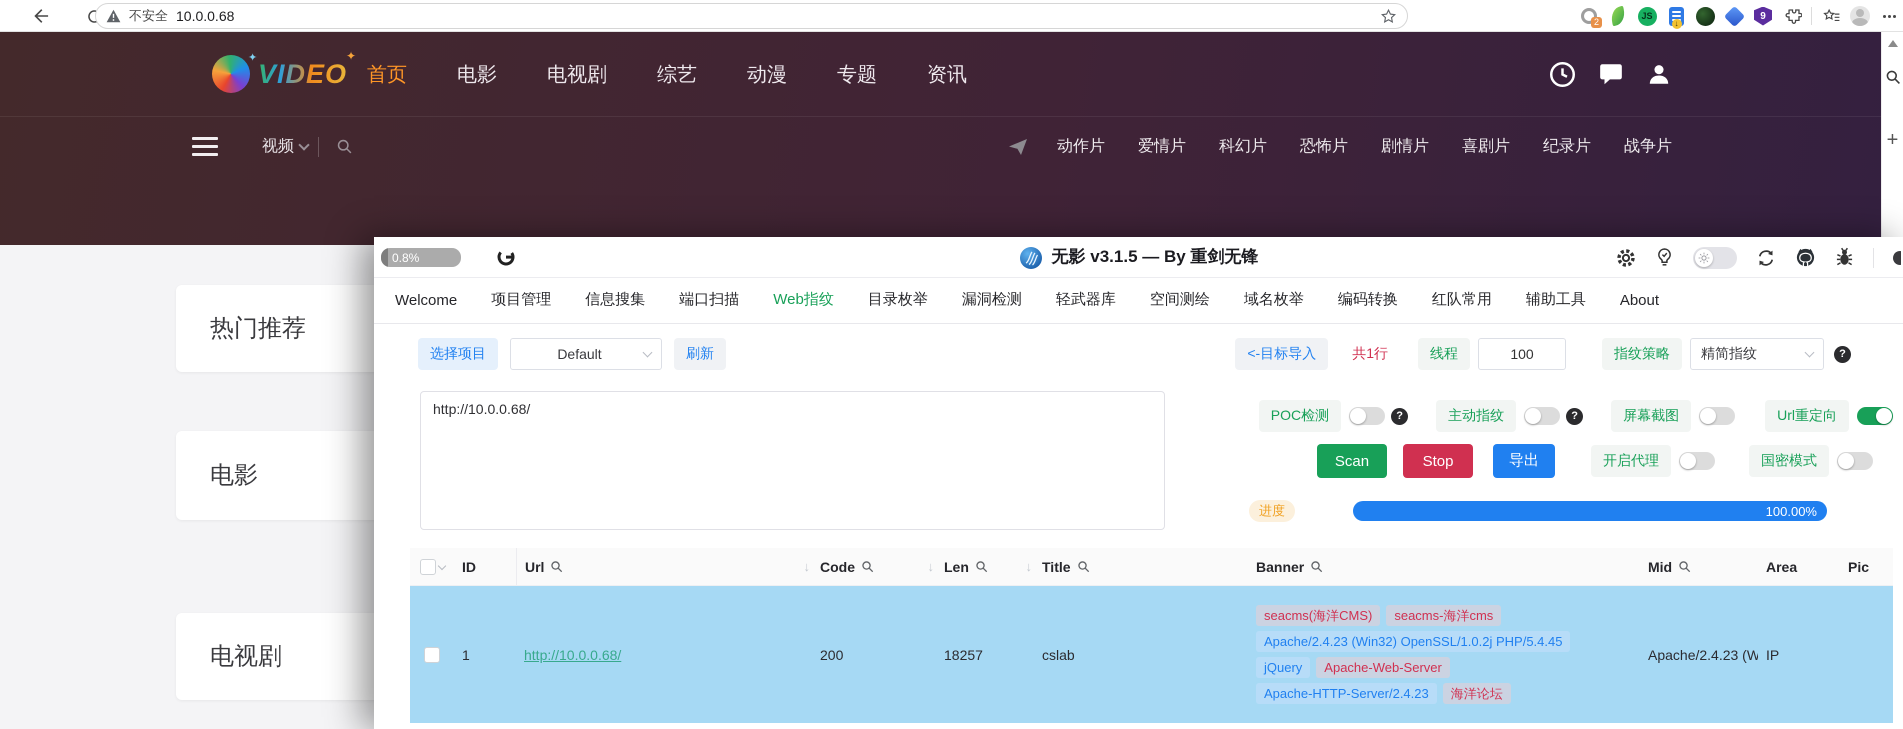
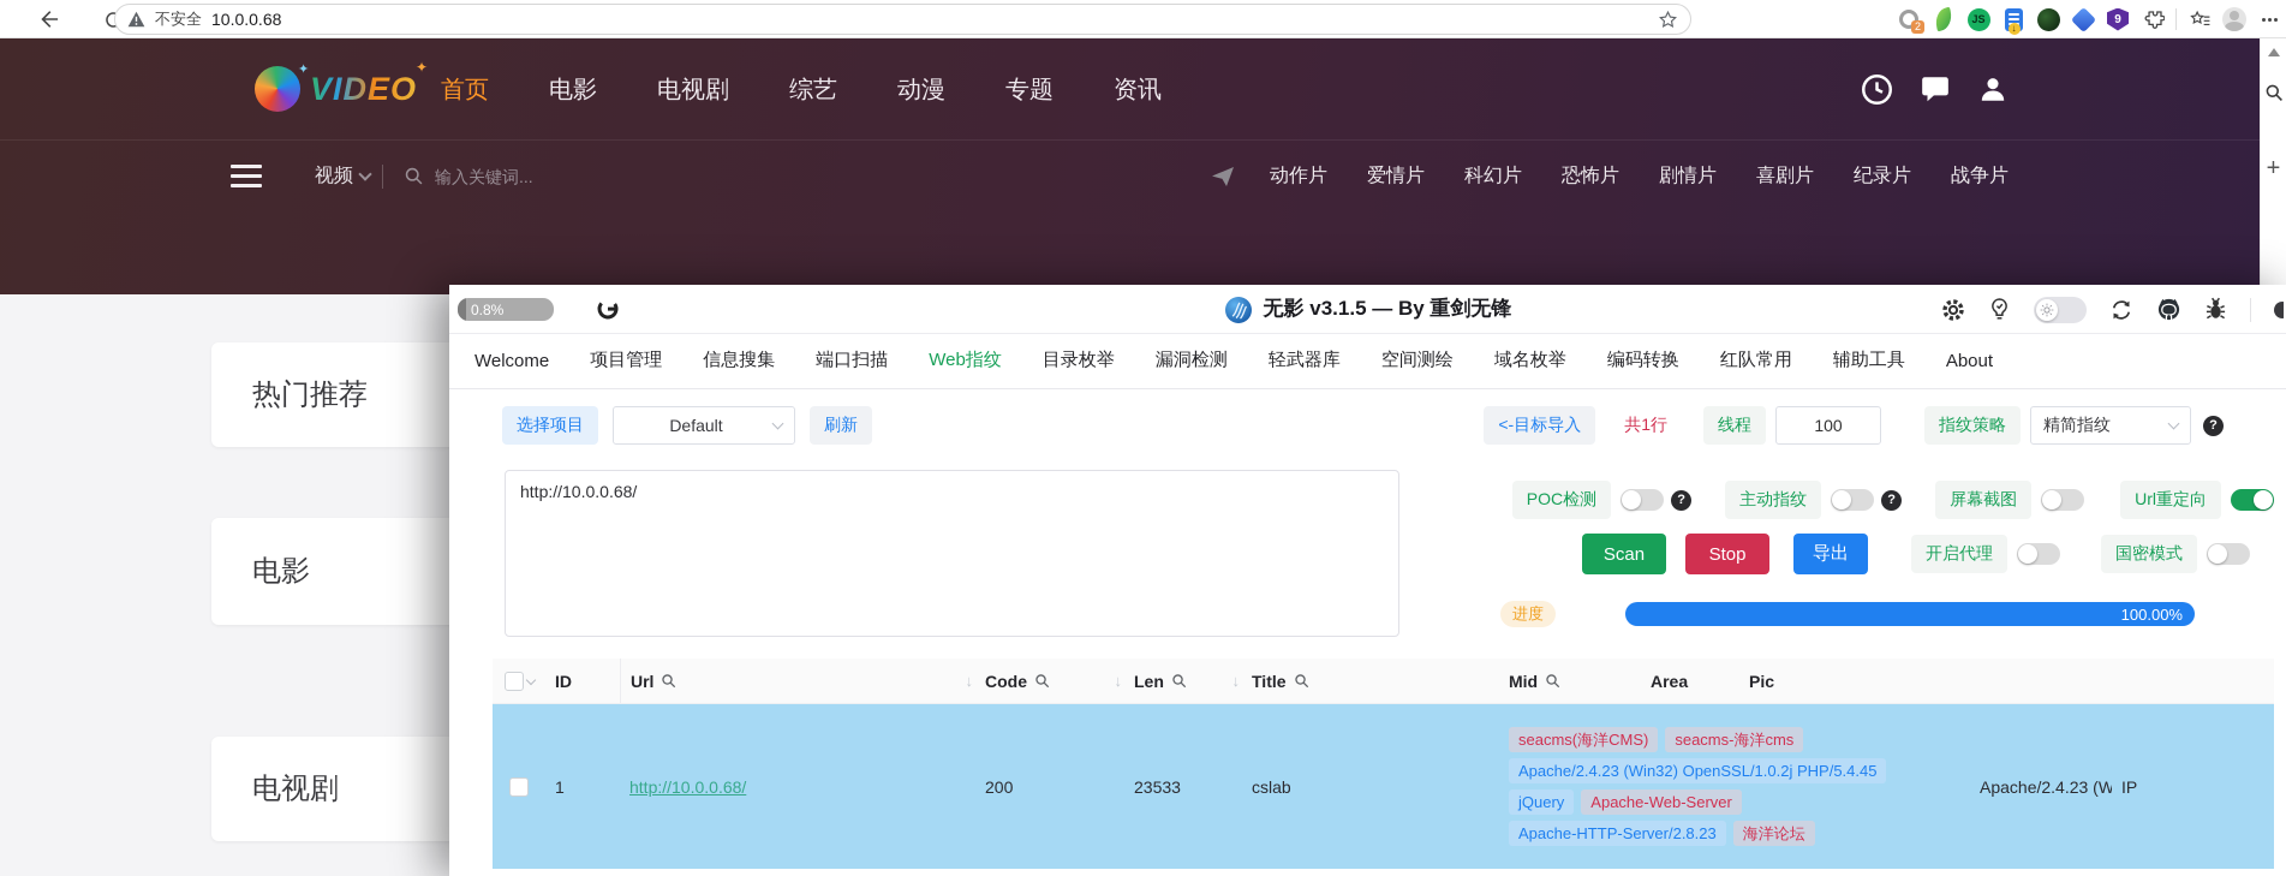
  不安全
  10.0.0.68
  2
  JS
  ↓
  9
  ✦
  VIDEO
  ✦
  首页
  电影
  电视剧
  综艺
  动漫
  专题
  资讯
  视频
+ 输入关键词...
  动作片
  爱情片
  科幻片
  恐怖片
  剧情片
  喜剧片
  纪录片
  战争片
  热门推荐
  电影
  电视剧
  +
  0.8%
  无影 v3.1.5 — By 重剑无锋
  Welcome
  项目管理
  信息搜集
  端口扫描
  Web指纹
  目录枚举
  漏洞检测
  轻武器库
  空间测绘
  域名枚举
  编码转换
  红队常用
  辅助工具
  About
  选择项目
  Default
  刷新
  <-目标导入
  共1行
  线程
  100
  指纹策略
  精简指纹
  ?
  POC检测
  ?
  主动指纹
  ?
  屏幕截图
  Url重定向
  Scan
  Stop
  导出
  开启代理
  国密模式
  进度
  100.00%
  http://10.0.0.68/
  ID
  Url
  ↓
  Code
  ↓
  Len
  ↓
  Title
- Banner
  Mid
  Area
  Pic
  1
  http://10.0.0.68/
  200
- 18257
+ 23533
  cslab
  seacms(海洋CMS)
  seacms-海洋cms
  Apache/2.4.23 (Win32) OpenSSL/1.0.2j PHP/5.4.45
  jQuery
  Apache-Web-Server
- Apache-HTTP-Server/2.4.23
+ Apache-HTTP-Server/2.8.23
  海洋论坛
  IP
